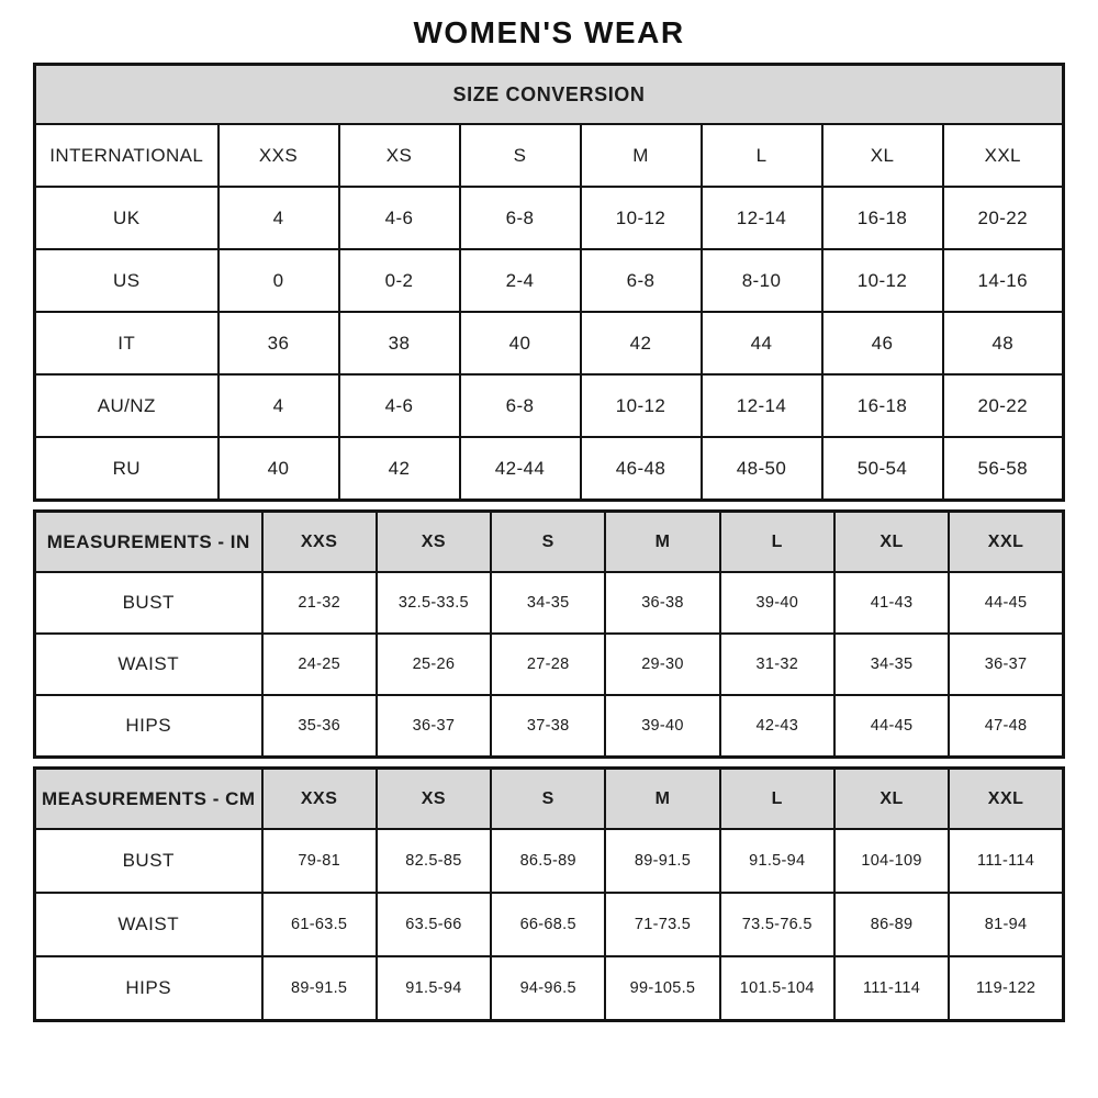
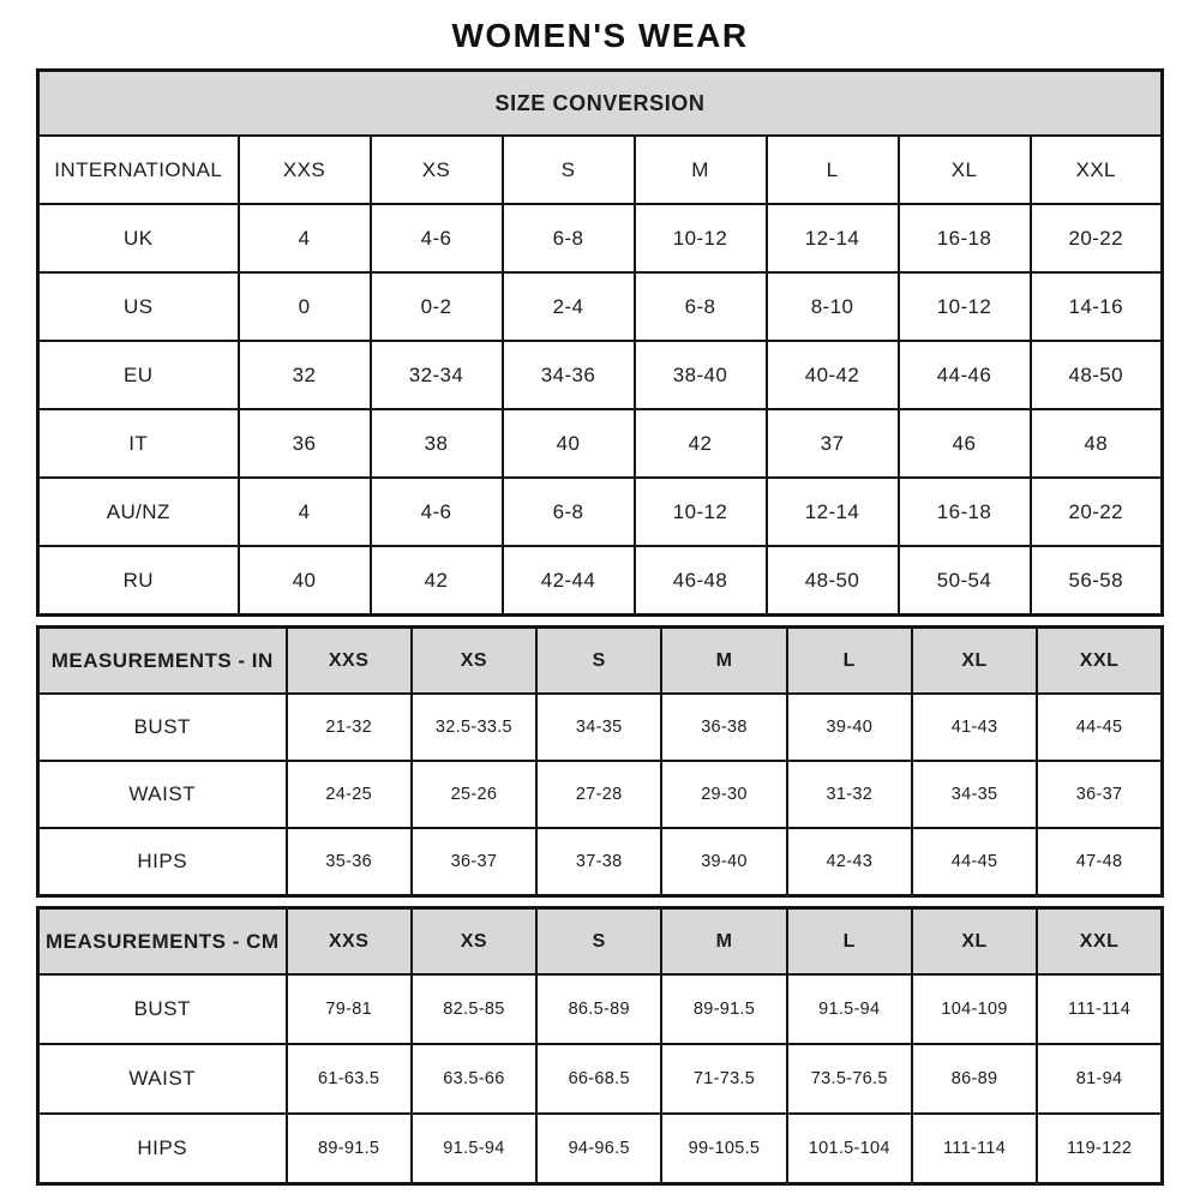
  WOMEN'S WEAR
  SIZE CONVERSION
  INTERNATIONAL	XXS	XS	S	M	L	XL	XXL
  UK	4	4-6	6-8	10-12	12-14	16-18	20-22
  US	0	0-2	2-4	6-8	8-10	10-12	14-16
+ EU	32	32-34	34-36	38-40	40-42	44-46	48-50
- IT	36	38	40	42	44	46	48
+ IT	36	38	40	42	37	46	48
  AU/NZ	4	4-6	6-8	10-12	12-14	16-18	20-22
  RU	40	42	42-44	46-48	48-50	50-54	56-58
  MEASUREMENTS - IN	XXS	XS	S	M	L	XL	XXL
  BUST	21-32	32.5-33.5	34-35	36-38	39-40	41-43	44-45
  WAIST	24-25	25-26	27-28	29-30	31-32	34-35	36-37
  HIPS	35-36	36-37	37-38	39-40	42-43	44-45	47-48
  MEASUREMENTS - CM	XXS	XS	S	M	L	XL	XXL
  BUST	79-81	82.5-85	86.5-89	89-91.5	91.5-94	104-109	111-114
  WAIST	61-63.5	63.5-66	66-68.5	71-73.5	73.5-76.5	86-89	81-94
  HIPS	89-91.5	91.5-94	94-96.5	99-105.5	101.5-104	111-114	119-122
